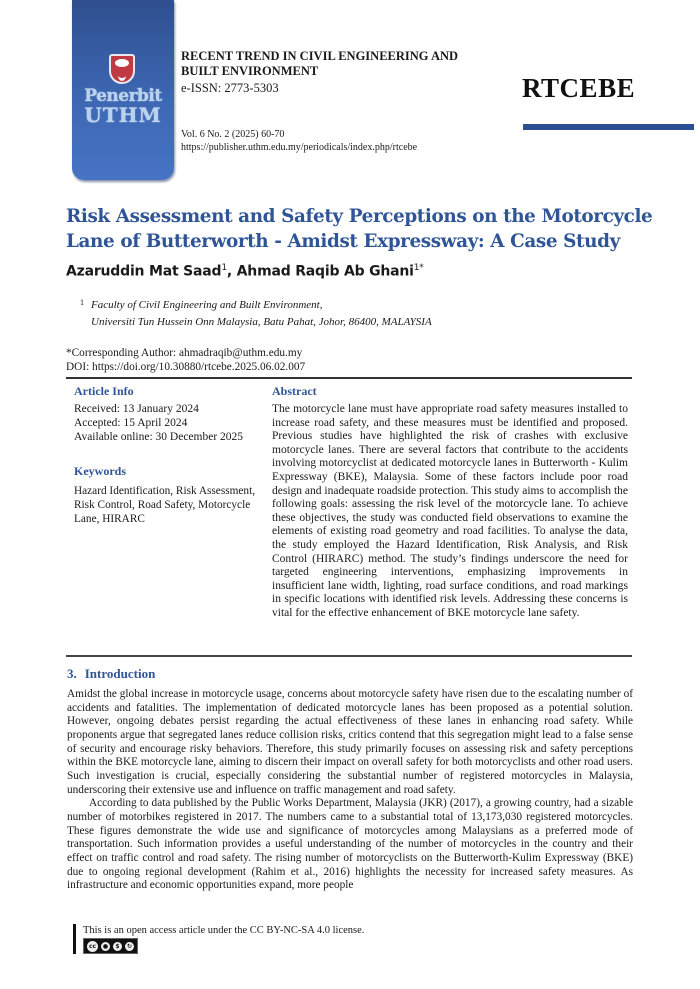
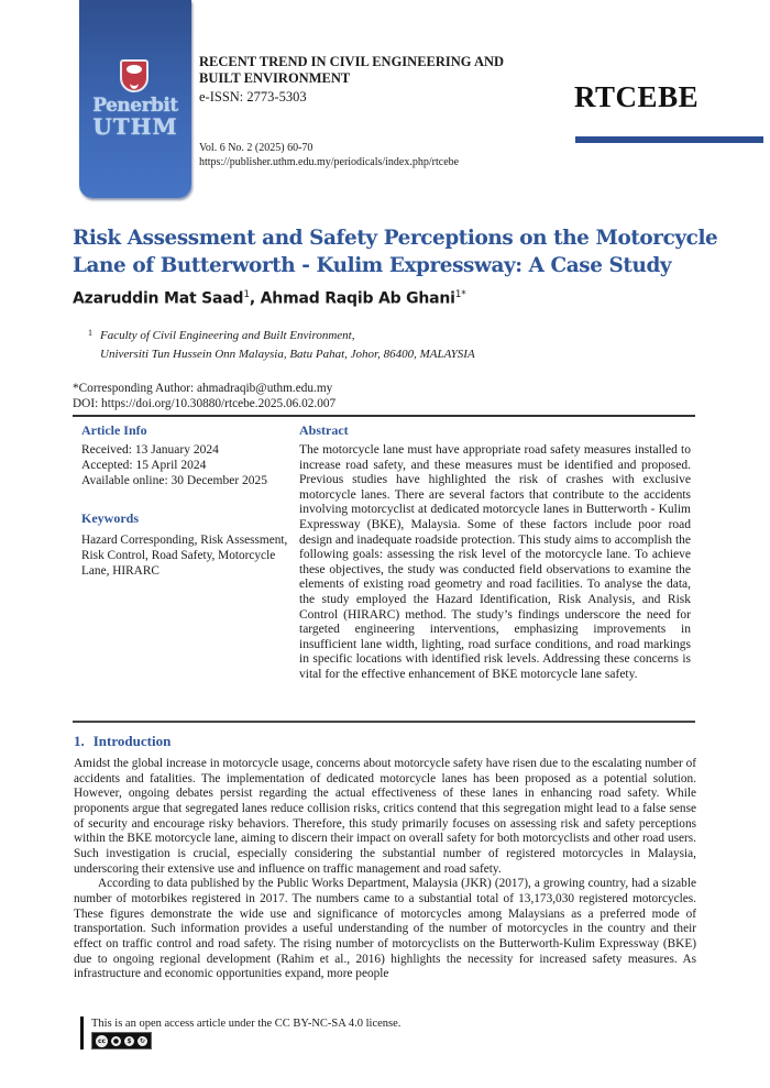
  Penerbit
  UTHM
  RECENT TREND IN CIVIL ENGINEERING AND BUILT ENVIRONMENT
  e-ISSN: 2773-5303
  Vol. 6 No. 2 (2025) 60-70
  https://publisher.uthm.edu.my/periodicals/index.php/rtcebe
  RTCEBE
- Risk Assessment and Safety Perceptions on the Motorcycle Lane of Butterworth - Amidst Expressway: A Case Study
+ Risk Assessment and Safety Perceptions on the Motorcycle Lane of Butterworth - Kulim Expressway: A Case Study
  Azaruddin Mat Saad1, Ahmad Raqib Ab Ghani1*
  1
  Faculty of Civil Engineering and Built Environment,
  Universiti Tun Hussein Onn Malaysia, Batu Pahat, Johor, 86400, MALAYSIA
  *Corresponding Author: ahmadraqib@uthm.edu.my
  DOI: https://doi.org/10.30880/rtcebe.2025.06.02.007
  Article Info
  Received: 13 January 2024
  Accepted: 15 April 2024
  Available online: 30 December 2025
  Keywords
- Hazard Identification, Risk Assessment, Risk Control, Road Safety, Motorcycle Lane, HIRARC
+ Hazard Corresponding, Risk Assessment, Risk Control, Road Safety, Motorcycle Lane, HIRARC
  Abstract
  The motorcycle lane must have appropriate road safety measures installed to increase road safety, and these measures must be identified and proposed. Previous studies have highlighted the risk of crashes with exclusive motorcycle lanes. There are several factors that contribute to the accidents involving motorcyclist at dedicated motorcycle lanes in Butterworth - Kulim Expressway (BKE), Malaysia. Some of these factors include poor road design and inadequate roadside protection. This study aims to accomplish the following goals: assessing the risk level of the motorcycle lane. To achieve these objectives, the study was conducted field observations to examine the elements of existing road geometry and road facilities. To analyse the data, the study employed the Hazard Identification, Risk Analysis, and Risk Control (HIRARC) method. The study’s findings underscore the need for targeted engineering interventions, emphasizing improvements in insufficient lane width, lighting, road surface conditions, and road markings in specific locations with identified risk levels. Addressing these concerns is vital for the effective enhancement of BKE motorcycle lane safety.
- 3. Introduction
+ 1. Introduction
  Amidst the global increase in motorcycle usage, concerns about motorcycle safety have risen due to the escalating number of accidents and fatalities. The implementation of dedicated motorcycle lanes has been proposed as a potential solution. However, ongoing debates persist regarding the actual effectiveness of these lanes in enhancing road safety. While proponents argue that segregated lanes reduce collision risks, critics contend that this segregation might lead to a false sense of security and encourage risky behaviors. Therefore, this study primarily focuses on assessing risk and safety perceptions within the BKE motorcycle lane, aiming to discern their impact on overall safety for both motorcyclists and other road users. Such investigation is crucial, especially considering the substantial number of registered motorcycles in Malaysia, underscoring their extensive use and influence on traffic management and road safety.
  According to data published by the Public Works Department, Malaysia (JKR) (2017), a growing country, had a sizable number of motorbikes registered in 2017. The numbers came to a substantial total of 13,173,030 registered motorcycles. These figures demonstrate the wide use and significance of motorcycles among Malaysians as a preferred mode of transportation. Such information provides a useful understanding of the number of motorcycles in the country and their effect on traffic control and road safety. The rising number of motorcyclists on the Butterworth-Kulim Expressway (BKE) due to ongoing regional development (Rahim et al., 2016) highlights the necessity for increased safety measures. As infrastructure and economic opportunities expand, more people
  This is an open access article under the CC BY-NC-SA 4.0 license.
